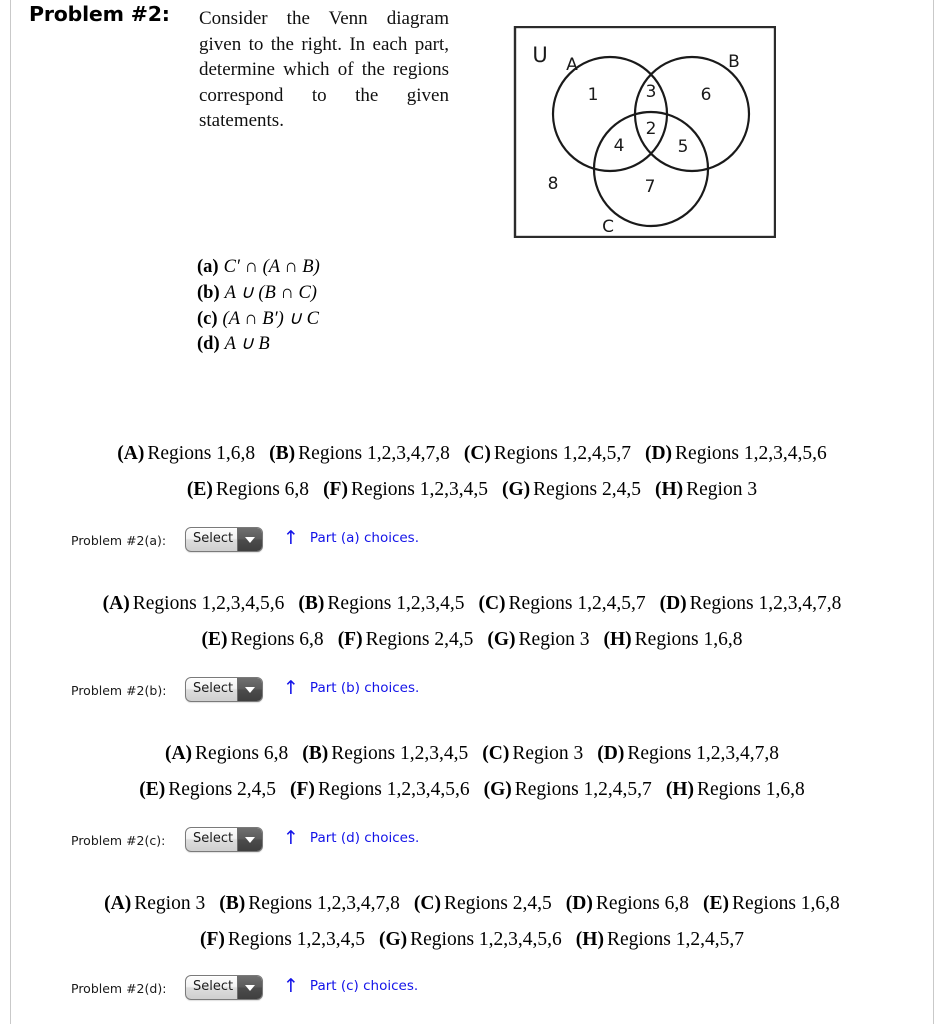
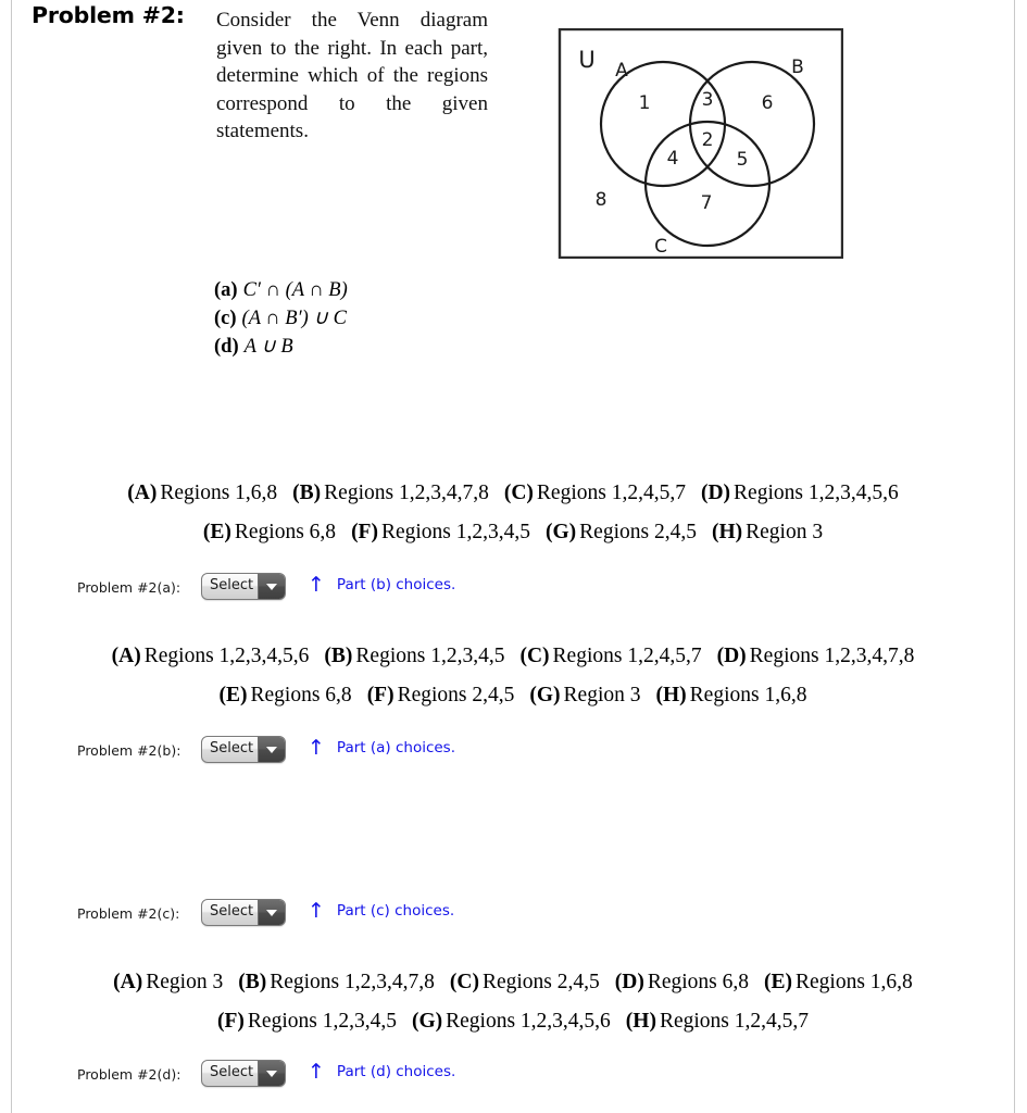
  Problem #2:
  Consider the Venn diagram given to the right. In each part, determine which of the regions correspond to the given statements.
  U
  A
  B
  C
  1
  3
  6
  2
  4
  5
  8
  7
  (a) C′ ∩ (A ∩ B)
- (b) A ∪ (B ∩ C)
  (c) (A ∩ B′) ∪ C
  (d) A ∪ B
  (A) Regions 1,6,8 (B) Regions 1,2,3,4,7,8 (C) Regions 1,2,4,5,7 (D) Regions 1,2,3,4,5,6
  (E) Regions 6,8 (F) Regions 1,2,3,4,5 (G) Regions 2,4,5 (H) Region 3
  Problem #2(a):
  Select
- ↑ Part (a) choices.
+ ↑ Part (b) choices.
  (A) Regions 1,2,3,4,5,6 (B) Regions 1,2,3,4,5 (C) Regions 1,2,4,5,7 (D) Regions 1,2,3,4,7,8
  (E) Regions 6,8 (F) Regions 2,4,5 (G) Region 3 (H) Regions 1,6,8
  Problem #2(b):
  Select
- ↑ Part (b) choices.
+ ↑ Part (a) choices.
- (A) Regions 6,8 (B) Regions 1,2,3,4,5 (C) Region 3 (D) Regions 1,2,3,4,7,8
- (E) Regions 2,4,5 (F) Regions 1,2,3,4,5,6 (G) Regions 1,2,4,5,7 (H) Regions 1,6,8
  Problem #2(c):
  Select
- ↑ Part (d) choices.
+ ↑ Part (c) choices.
  (A) Region 3 (B) Regions 1,2,3,4,7,8 (C) Regions 2,4,5 (D) Regions 6,8 (E) Regions 1,6,8
  (F) Regions 1,2,3,4,5 (G) Regions 1,2,3,4,5,6 (H) Regions 1,2,4,5,7
  Problem #2(d):
  Select
- ↑ Part (c) choices.
+ ↑ Part (d) choices.
